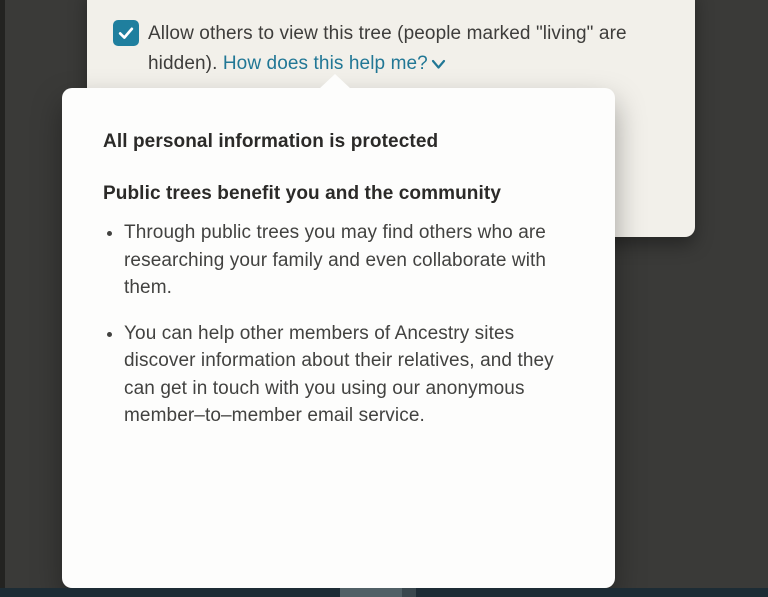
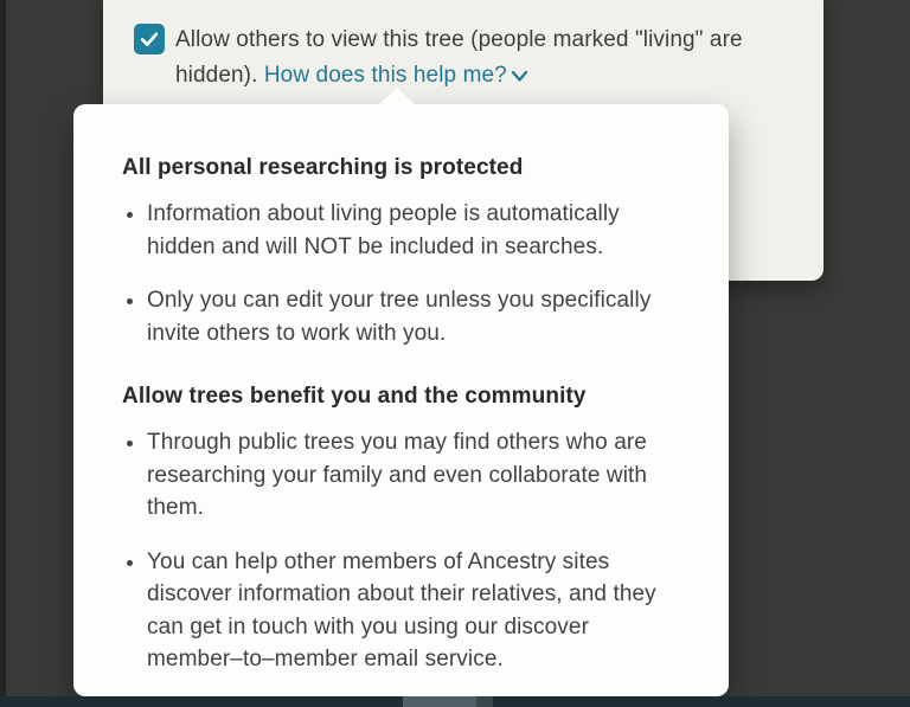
  Allow others to view this tree (people marked "living" are hidden). How does this help me?
- All personal information is protected
+ All personal researching is protected
+ Information about living people is automatically hidden and will NOT be included in searches.
+ Only you can edit your tree unless you specifically invite others to work with you.
- Public trees benefit you and the community
+ Allow trees benefit you and the community
  Through public trees you may find others who are researching your family and even collaborate with them.
- You can help other members of Ancestry sites discover information about their relatives, and they can get in touch with you using our anonymous member–to–member email service.
+ You can help other members of Ancestry sites discover information about their relatives, and they can get in touch with you using our discover member–to–member email service.
